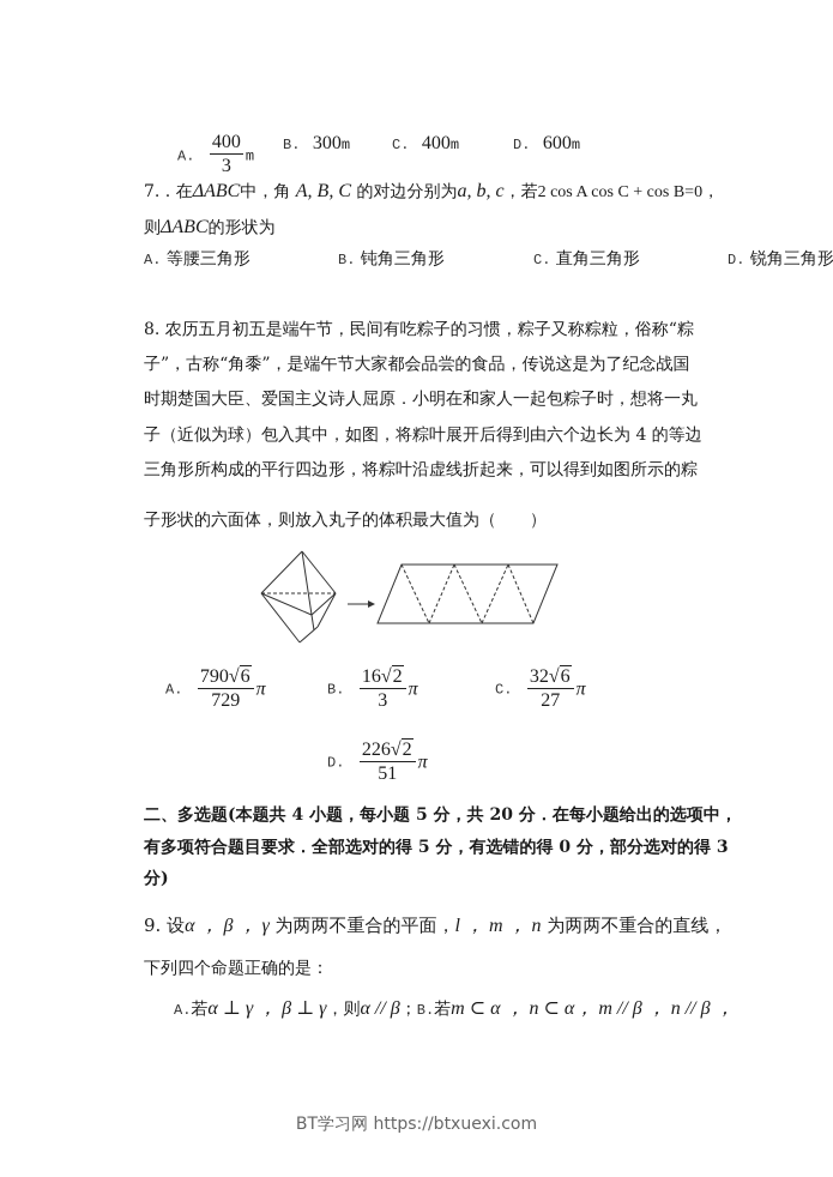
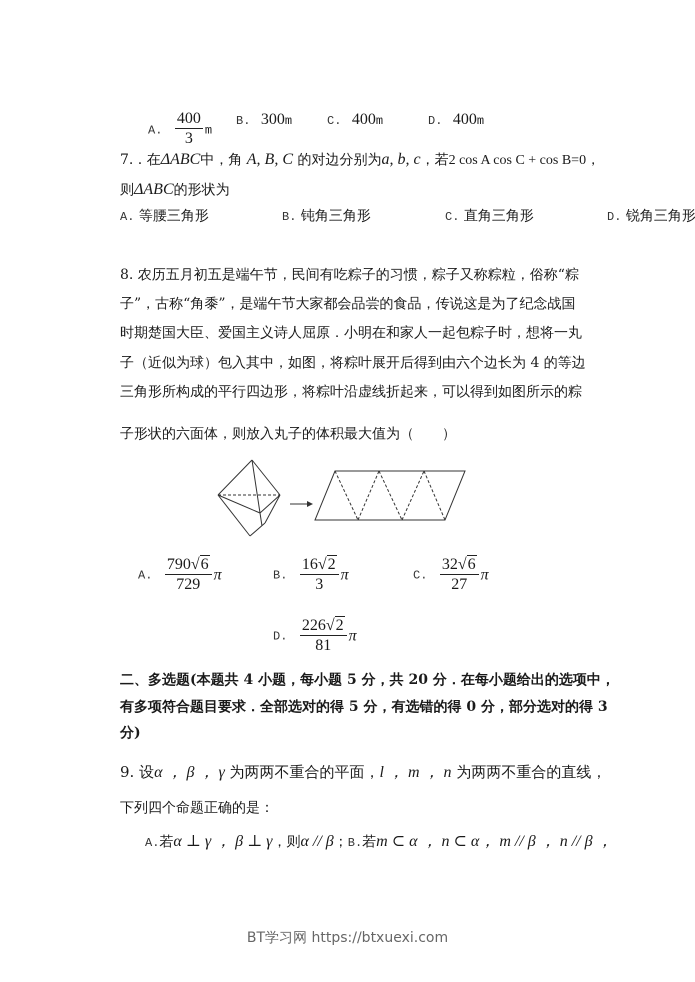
  A.
  400
  3
  m
  B. 300m
  C. 400m
- D. 600m
+ D. 400m
  7. . 在ΔABC中，角 A, B, C 的对边分别为a, b, c，若2 cos A cos C + cos B=0，
  则ΔABC的形状为
  A. 等腰三角形
  B. 钝角三角形
  C. 直角三角形
  D. 锐角三角形
  8. 农历五月初五是端午节，民间有吃粽子的习惯，粽子又称粽粒，俗称“粽
  子”，古称“角黍”，是端午节大家都会品尝的食品，传说这是为了纪念战国
  时期楚国大臣、爱国主义诗人屈原．小明在和家人一起包粽子时，想将一丸
  子（近似为球）包入其中，如图，将粽叶展开后得到由六个边长为 4 的等边
  三角形所构成的平行四边形，将粽叶沿虚线折起来，可以得到如图所示的粽
  子形状的六面体，则放入丸子的体积最大值为（ ）
  A.
  790√6
  729
  π
  B.
  16√2
  3
  π
  C.
  32√6
  27
  π
  D.
  226√2
- 51
+ 81
  π
  二、多选题(本题共 4 小题，每小题 5 分，共 20 分．在每小题给出的选项中，
  有多项符合题目要求．全部选对的得 5 分，有选错的得 0 分，部分选对的得 3
  分)
  9. 设α ， β ， γ 为两两不重合的平面，l ， m ， n 为两两不重合的直线，
  下列四个命题正确的是：
  A.若α ⊥ γ ， β ⊥ γ，则α // β；B.若m ⊂ α ， n ⊂ α， m // β ， n // β ，
  BT学习网 https://btxuexi.com
